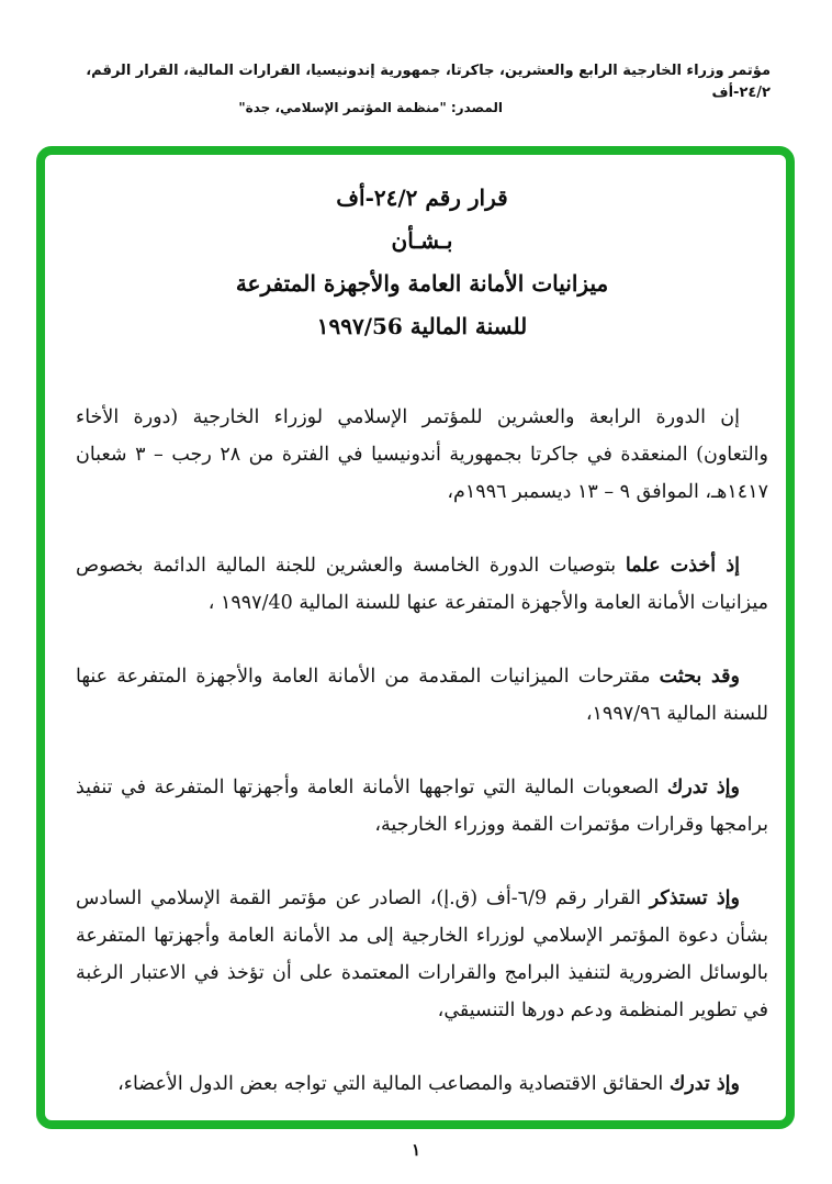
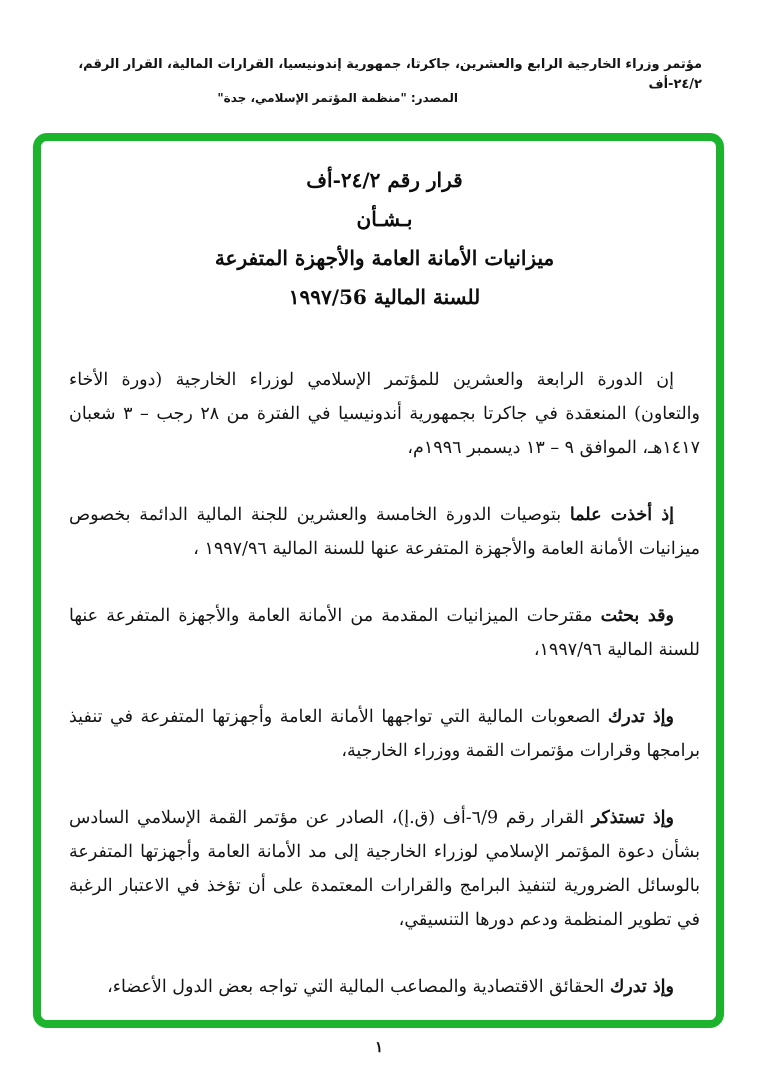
  مؤتمر وزراء الخارجية الرابع والعشرين، جاكرتا، جمهورية إندونيسيا، القرارات المالية، القرار الرقم، ٢٤/٢-أف
  المصدر: "منظمة المؤتمر الإسلامي، جدة"
  قرار رقم ٢٤/٢-أف
  بـشـأن
  ميزانيات الأمانة العامة والأجهزة المتفرعة
  للسنة المالية ١٩٩٧/56
  إن الدورة الرابعة والعشرين للمؤتمر الإسلامي لوزراء الخارجية (دورة الأخاء والتعاون) المنعقدة في جاكرتا بجمهورية أندونيسيا في الفترة من ٢٨ رجب – ٣ شعبان ١٤١٧هـ، الموافق ٩ – ١٣ ديسمبر ١٩٩٦م،
- إذ أخذت علما بتوصيات الدورة الخامسة والعشرين للجنة المالية الدائمة بخصوص ميزانيات الأمانة العامة والأجهزة المتفرعة عنها للسنة المالية ١٩٩٧/40 ،
+ إذ أخذت علما بتوصيات الدورة الخامسة والعشرين للجنة المالية الدائمة بخصوص ميزانيات الأمانة العامة والأجهزة المتفرعة عنها للسنة المالية ١٩٩٧/٩٦ ،
  وقد بحثت مقترحات الميزانيات المقدمة من الأمانة العامة والأجهزة المتفرعة عنها للسنة المالية ١٩٩٧/٩٦،
  وإذ تدرك الصعوبات المالية التي تواجهها الأمانة العامة وأجهزتها المتفرعة في تنفيذ برامجها وقرارات مؤتمرات القمة ووزراء الخارجية،
  وإذ تستذكر القرار رقم ٦/9-أف (ق.إ)، الصادر عن مؤتمر القمة الإسلامي السادس بشأن دعوة المؤتمر الإسلامي لوزراء الخارجية إلى مد الأمانة العامة وأجهزتها المتفرعة بالوسائل الضرورية لتنفيذ البرامج والقرارات المعتمدة على أن تؤخذ في الاعتبار الرغبة في تطوير المنظمة ودعم دورها التنسيقي،
  وإذ تدرك الحقائق الاقتصادية والمصاعب المالية التي تواجه بعض الدول الأعضاء،
  ١
